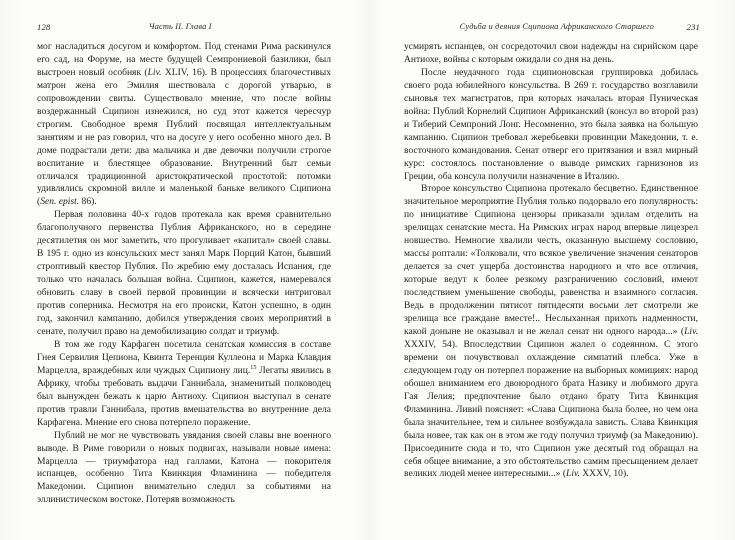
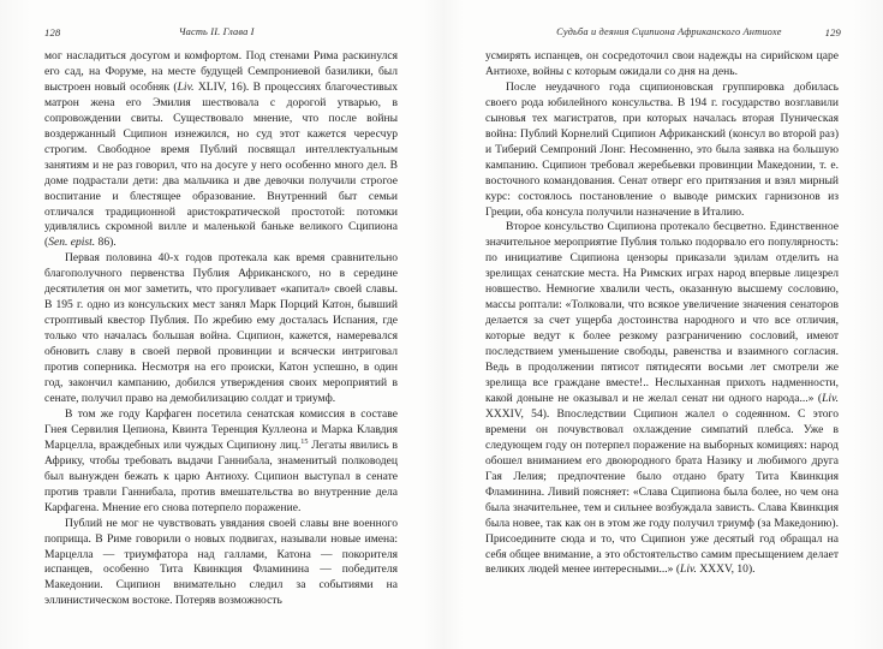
  128
  Часть II. Глава I
  мог насладиться досугом и комфортом. Под стенами Рима раскинулся его сад, на Форуме, на месте будущей Семпрониевой базилики, был выстроен новый особняк (Liv. XLIV, 16). В процессиях благочестивых матрон жена его Эмилия шествовала с дорогой утварью, в сопровождении свиты. Существовало мнение, что после войны воздержанный Сципион изнежился, но суд этот кажется чересчур строгим. Свободное время Публий посвящал интеллектуальным занятиям и не раз говорил, что на досуге у него особенно много дел. В доме подрастали дети: два мальчика и две девочки получили строгое воспитание и блестящее образование. Внутренний быт семьи отличался традиционной аристократической простотой: потомки удивлялись скромной вилле и маленькой баньке великого Сципиона (Sen. epist. 86).
  Первая половина 40-х годов протекала как время сравнительно благополучного первенства Публия Африканского, но в середине десятилетия он мог заметить, что прогуливает «капитал» своей славы. В 195 г. одно из консульских мест занял Марк Порций Катон, бывший строптивый квестор Публия. По жребию ему досталась Испания, где только что началась большая война. Сципион, кажется, намеревался обновить славу в своей первой провинции и всячески интриговал против соперника. Несмотря на его происки, Катон успешно, в один год, закончил кампанию, добился утверждения своих мероприятий в сенате, получил право на демобилизацию солдат и триумф.
  В том же году Карфаген посетила сенатская комиссия в составе Гнея Сервилия Цепиона, Квинта Теренция Куллеона и Марка Клавдия Марцелла, враждебных или чуждых Сципиону лиц. Легаты явились в Африку, чтобы требовать выдачи Ганнибала, знаменитый полководец был вынужден бежать к царю Антиоху. Сципион выступал в сенате против травли Ганнибала, против вмешательства во внутренние дела Карфагена. Мнение его снова потерпело поражение.
- Публий не мог не чувствовать увядания своей славы вне военного выводе. В Риме говорили о новых подвигах, называли новые имена: Марцелла — триумфатора над галлами, Катона — покорителя испанцев, особенно Тита Квинкция Фламинина — победителя Македонии. Сципион внимательно следил за событиями на эллинистическом востоке. Потеряв возможность
+ Публий не мог не чувствовать увядания своей славы вне военного поприща. В Риме говорили о новых подвигах, называли новые имена: Марцелла — триумфатора над галлами, Катона — покорителя испанцев, особенно Тита Квинкция Фламинина — победителя Македонии. Сципион внимательно следил за событиями на эллинистическом востоке. Потеряв возможность
- Судьба и деяния Сципиона Африканского Старшего
+ Судьба и деяния Сципиона Африканского Антиохе
- 231
+ 129
  усмирять испанцев, он сосредоточил свои надежды на сирийском царе Антиохе, войны с которым ожидали со дня на день.
- После неудачного года сципионовская группировка добилась своего рода юбилейного консульства. В 269 г. государство возглавили сыновья тех магистратов, при которых началась вторая Пуническая война: Публий Корнелий Сципион Африканский (консул во второй раз) и Тиберий Семпроний Лонг. Несомненно, это была заявка на большую кампанию. Сципион требовал жеребьевки провинции Македонии, т. е. восточного командования. Сенат отверг его притязания и взял мирный курс: состоялось постановление о выводе римских гарнизонов из Греции, оба консула получили назначение в Италию.
+ После неудачного года сципионовская группировка добилась своего рода юбилейного консульства. В 194 г. государство возглавили сыновья тех магистратов, при которых началась вторая Пуническая война: Публий Корнелий Сципион Африканский (консул во второй раз) и Тиберий Семпроний Лонг. Несомненно, это была заявка на большую кампанию. Сципион требовал жеребьевки провинции Македонии, т. е. восточного командования. Сенат отверг его притязания и взял мирный курс: состоялось постановление о выводе римских гарнизонов из Греции, оба консула получили назначение в Италию.
  Второе консульство Сципиона протекало бесцветно. Единственное значительное мероприятие Публия только подорвало его популярность: по инициативе Сципиона цензоры приказали эдилам отделить на зрелищах сенатские места. На Римских играх народ впервые лицезрел новшество. Немногие хвалили честь, оказанную высшему сословию, массы роптали: «Толковали, что всякое увеличение значения сенаторов делается за счет ущерба достоинства народного и что все отличия, которые ведут к более резкому разграничению сословий, имеют последствием уменьшение свободы, равенства и взаимного согласия. Ведь в продолжении пятисот пятидесяти восьми лет смотрели же зрелища все граждане вместе!.. Неслыханная прихоть надменности, какой доныне не оказывал и не желал сенат ни одного народа...» (Liv. XXXIV, 54). Впоследствии Сципион жалел о содеянном. С этого времени он почувствовал охлаждение симпатий плебса. Уже в следующем году он потерпел поражение на выборных комициях: народ обошел вниманием его двоюродного брата Назику и любимого друга Гая Лелия; предпочтение было отдано брату Тита Квинкция Фламинина. Ливий поясняет: «Слава Сципиона была более, но чем она была значительнее, тем и сильнее возбуждала зависть. Слава Квинкция была новее, так как он в этом же году получил триумф (за Македонию). Присоедините сюда и то, что Сципион уже десятый год обращал на себя общее внимание, а это обстоятельство самим пресыщением делает великих людей менее интересными...» (Liv. XXXV, 10).
